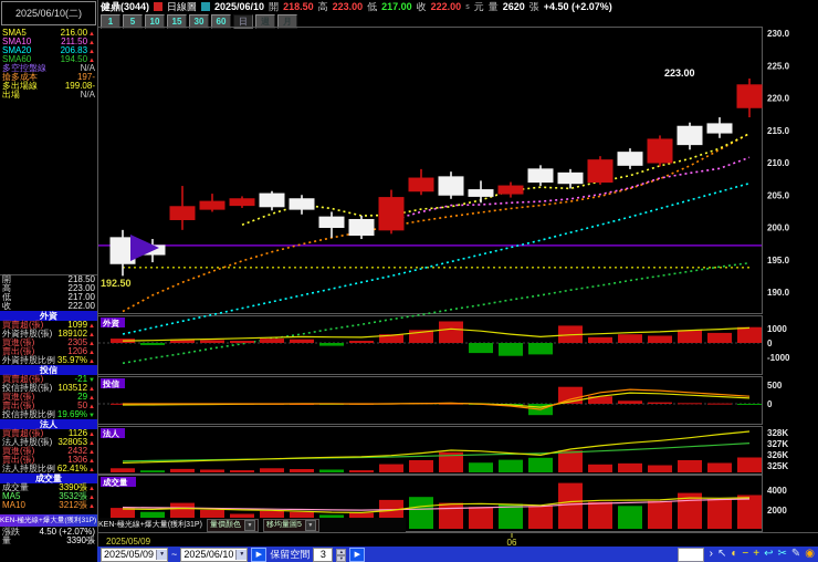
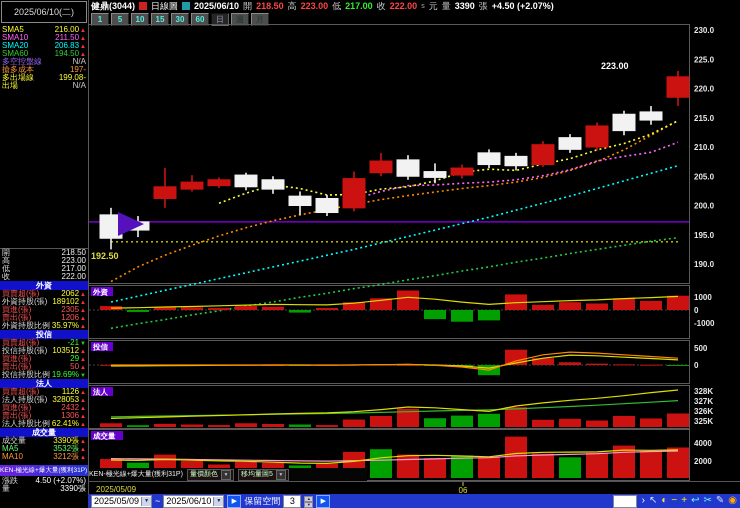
  2025/06/10(二)
  SMA5
  216.00
  SMA10
  211.50
  SMA20
  206.83
  SMA60
  194.50
  多空控盤線
  N/A
  搶多成本
  197-
  多出場線
  199.08-
  出場
  N/A
  開
  218.50
  高
  223.00
  低
  217.00
  收
  222.00
  外資
  買賣超(張)
- 1099
+ 2062
  外資持股(張)
  189102
  買進(張)
  2305
  賣出(張)
  1206
  外資持股比例
  35.97%
  投信
  買賣超(張)
  -21
  投信持股(張)
  103512
  買進(張)
  賣出(張)
  投信持股比例
  19.69%
  法人
  買賣超(張)
  1126
  法人持股(張)
  328053
  買進(張)
  2432
  賣出(張)
  1306
  法人持股比例
  62.41%
  成交量
  成交量
  3390張
  MA5
  3532張
  MA10
  3212張
  漲跌
  4.50 (+2.07%)
  量
  3390張
  健鼎(3044)
  日線圖
  2025/06/10
  開
  218.50
  高
  223.00
  低
  217.00
  收
  222.00
  元
  量
- 2620
+ 3390
  張
  +4.50 (+2.07%)
  1
  5
  10
  15
  30
  60
  日
  週
  月
  230.0
  225.0
  220.0
  215.0
  210.0
  205.0
  200.0
  195.0
  190.0
  223.00
  192.50
  外資
  1000
  0
  -1000
  投信
  500
  0
  法人
  328K
  327K
  326K
  325K
  成交量
  4000
  2000
  2025/05/09
  06
  2025/05/09
  ~
  2025/06/10
  保留空間
  3
  ›
  ↖
  ◐
  −
  +
  ↩
  ✂
  ✎
  ◉
